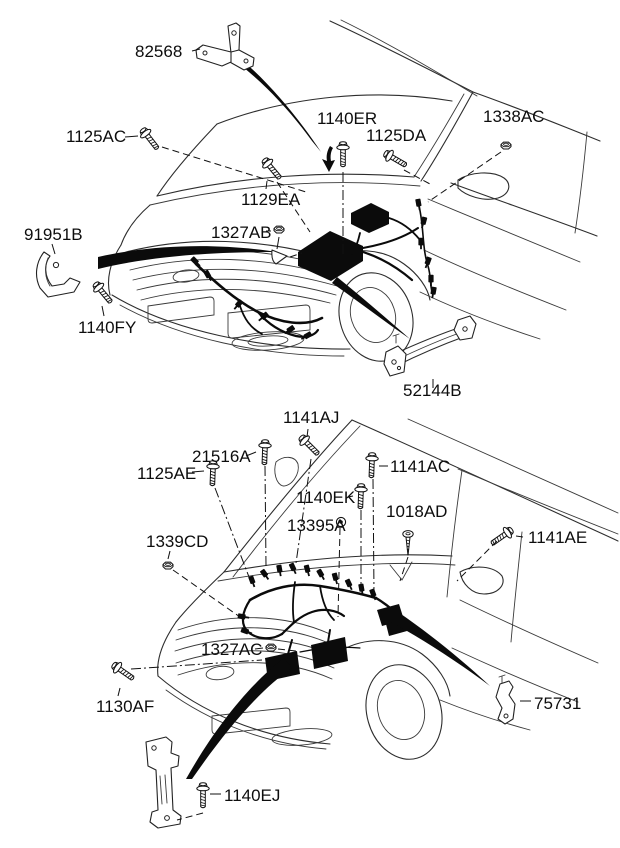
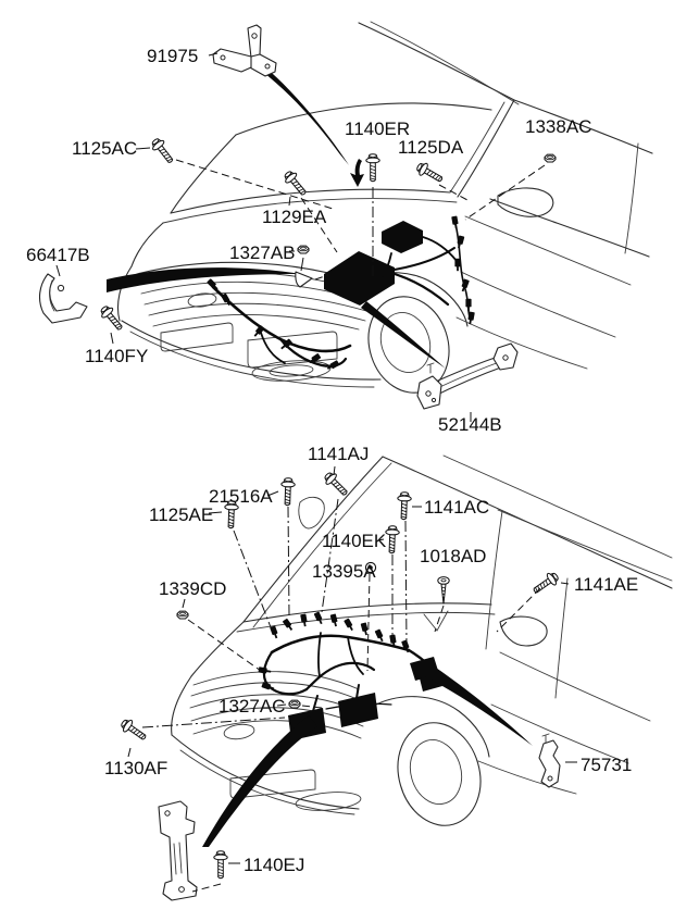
- 82568
+ 91975
  1125AC
  1140ER
  1125DA
  1338AC
  1129EA
  1327AB
- 91951B
+ 66417B
  1140FY
  52144B
  1141AJ
  21516A
  1125AE
  1141AC
  1140EK
  13395A
  1018AD
  1339CD
  1141AE
  1327AC
  1130AF
  75731
  1140EJ
